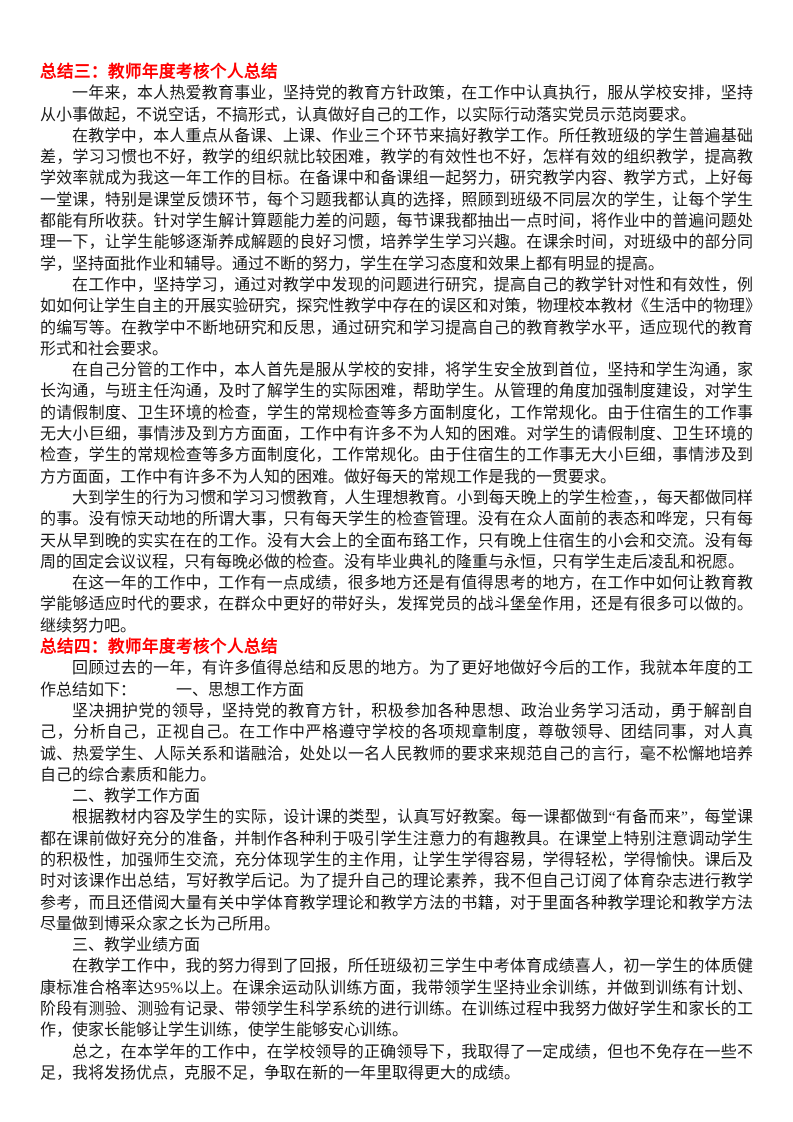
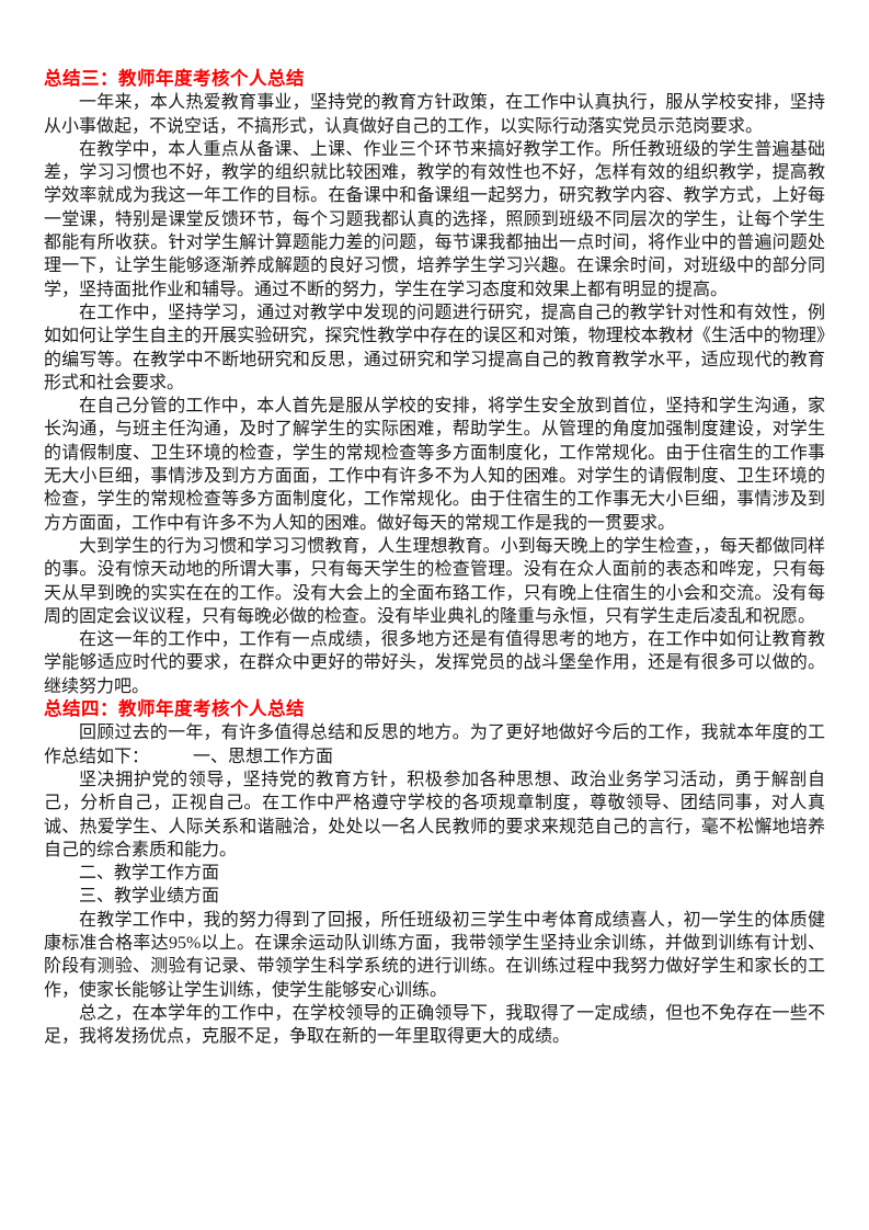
  总结三：教师年度考核个人总结
  一年来，本人热爱教育事业，坚持党的教育方针政策，在工作中认真执行，服从学校安排，坚持从小事做起，不说空话，不搞形式，认真做好自己的工作，以实际行动落实党员示范岗要求。
  在教学中，本人重点从备课、上课、作业三个环节来搞好教学工作。所任教班级的学生普遍基础差，学习习惯也不好，教学的组织就比较困难，教学的有效性也不好，怎样有效的组织教学，提高教学效率就成为我这一年工作的目标。在备课中和备课组一起努力，研究教学内容、教学方式，上好每一堂课，特别是课堂反馈环节，每个习题我都认真的选择，照顾到班级不同层次的学生，让每个学生都能有所收获。针对学生解计算题能力差的问题，每节课我都抽出一点时间，将作业中的普遍问题处理一下，让学生能够逐渐养成解题的良好习惯，培养学生学习兴趣。在课余时间，对班级中的部分同学，坚持面批作业和辅导。通过不断的努力，学生在学习态度和效果上都有明显的提高。
  在工作中，坚持学习，通过对教学中发现的问题进行研究，提高自己的教学针对性和有效性，例如如何让学生自主的开展实验研究，探究性教学中存在的误区和对策，物理校本教材《生活中的物理》的编写等。在教学中不断地研究和反思，通过研究和学习提高自己的教育教学水平，适应现代的教育形式和社会要求。
  在自己分管的工作中，本人首先是服从学校的安排，将学生安全放到首位，坚持和学生沟通，家长沟通，与班主任沟通，及时了解学生的实际困难，帮助学生。从管理的角度加强制度建设，对学生的请假制度、卫生环境的检查，学生的常规检查等多方面制度化，工作常规化。由于住宿生的工作事无大小巨细，事情涉及到方方面面，工作中有许多不为人知的困难。对学生的请假制度、卫生环境的检查，学生的常规检查等多方面制度化，工作常规化。由于住宿生的工作事无大小巨细，事情涉及到方方面面，工作中有许多不为人知的困难。做好每天的常规工作是我的一贯要求。
  大到学生的行为习惯和学习习惯教育，人生理想教育。小到每天晚上的学生检查，，每天都做同样的事。没有惊天动地的所谓大事，只有每天学生的检查管理。没有在众人面前的表态和哗宠，只有每天从早到晚的实实在在的工作。没有大会上的全面布臵工作，只有晚上住宿生的小会和交流。没有每周的固定会议议程，只有每晚必做的检查。没有毕业典礼的隆重与永恒，只有学生走后凌乱和祝愿。
  在这一年的工作中，工作有一点成绩，很多地方还是有值得思考的地方，在工作中如何让教育教学能够适应时代的要求，在群众中更好的带好头，发挥党员的战斗堡垒作用，还是有很多可以做的。继续努力吧。
  总结四：教师年度考核个人总结
  回顾过去的一年，有许多值得总结和反思的地方。为了更好地做好今后的工作，我就本年度的工作总结如下： 一、思想工作方面
  坚决拥护党的领导，坚持党的教育方针，积极参加各种思想、政治业务学习活动，勇于解剖自己，分析自己，正视自己。在工作中严格遵守学校的各项规章制度，尊敬领导、团结同事，对人真诚、热爱学生、人际关系和谐融洽，处处以一名人民教师的要求来规范自己的言行，毫不松懈地培养自己的综合素质和能力。
  二、教学工作方面
- 根据教材内容及学生的实际，设计课的类型，认真写好教案。每一课都做到“有备而来”，每堂课都在课前做好充分的准备，并制作各种利于吸引学生注意力的有趣教具。在课堂上特别注意调动学生的积极性，加强师生交流，充分体现学生的主作用，让学生学得容易，学得轻松，学得愉快。课后及时对该课作出总结，写好教学后记。为了提升自己的理论素养，我不但自己订阅了体育杂志进行教学参考，而且还借阅大量有关中学体育教学理论和教学方法的书籍，对于里面各种教学理论和教学方法尽量做到博采众家之长为己所用。
  三、教学业绩方面
  在教学工作中，我的努力得到了回报，所任班级初三学生中考体育成绩喜人，初一学生的体质健康标准合格率达95%以上。在课余运动队训练方面，我带领学生坚持业余训练，并做到训练有计划、阶段有测验、测验有记录、带领学生科学系统的进行训练。在训练过程中我努力做好学生和家长的工作，使家长能够让学生训练，使学生能够安心训练。
  总之，在本学年的工作中，在学校领导的正确领导下，我取得了一定成绩，但也不免存在一些不足，我将发扬优点，克服不足，争取在新的一年里取得更大的成绩。
